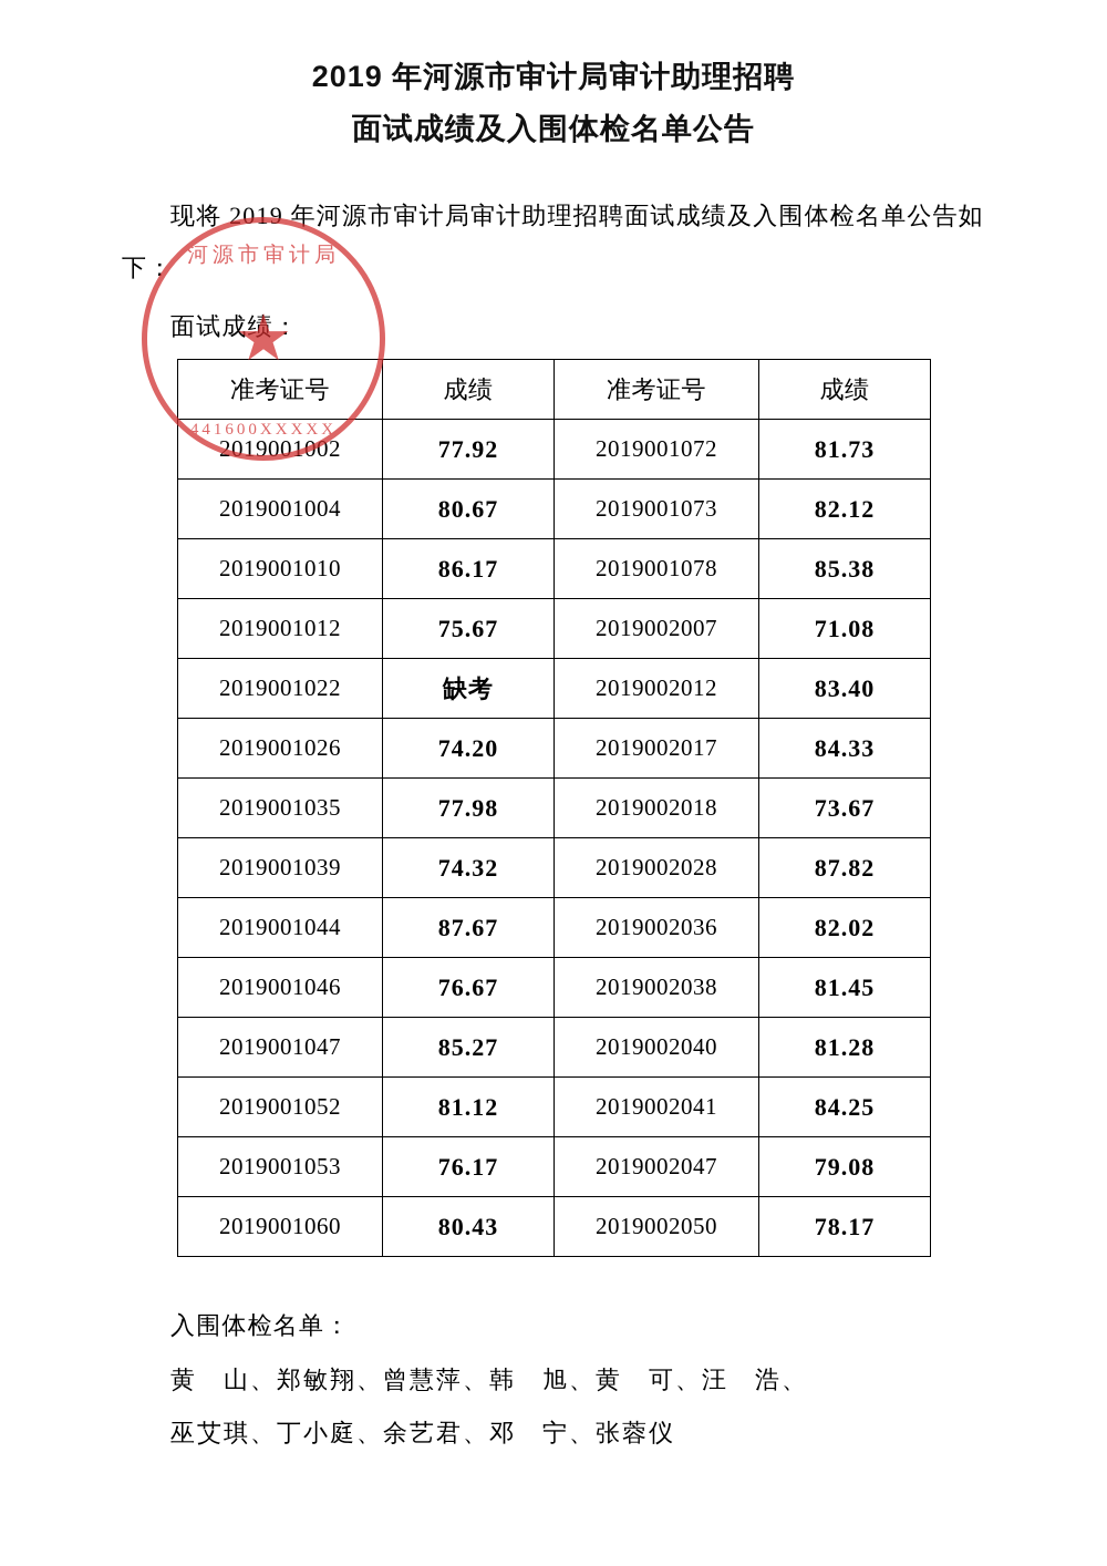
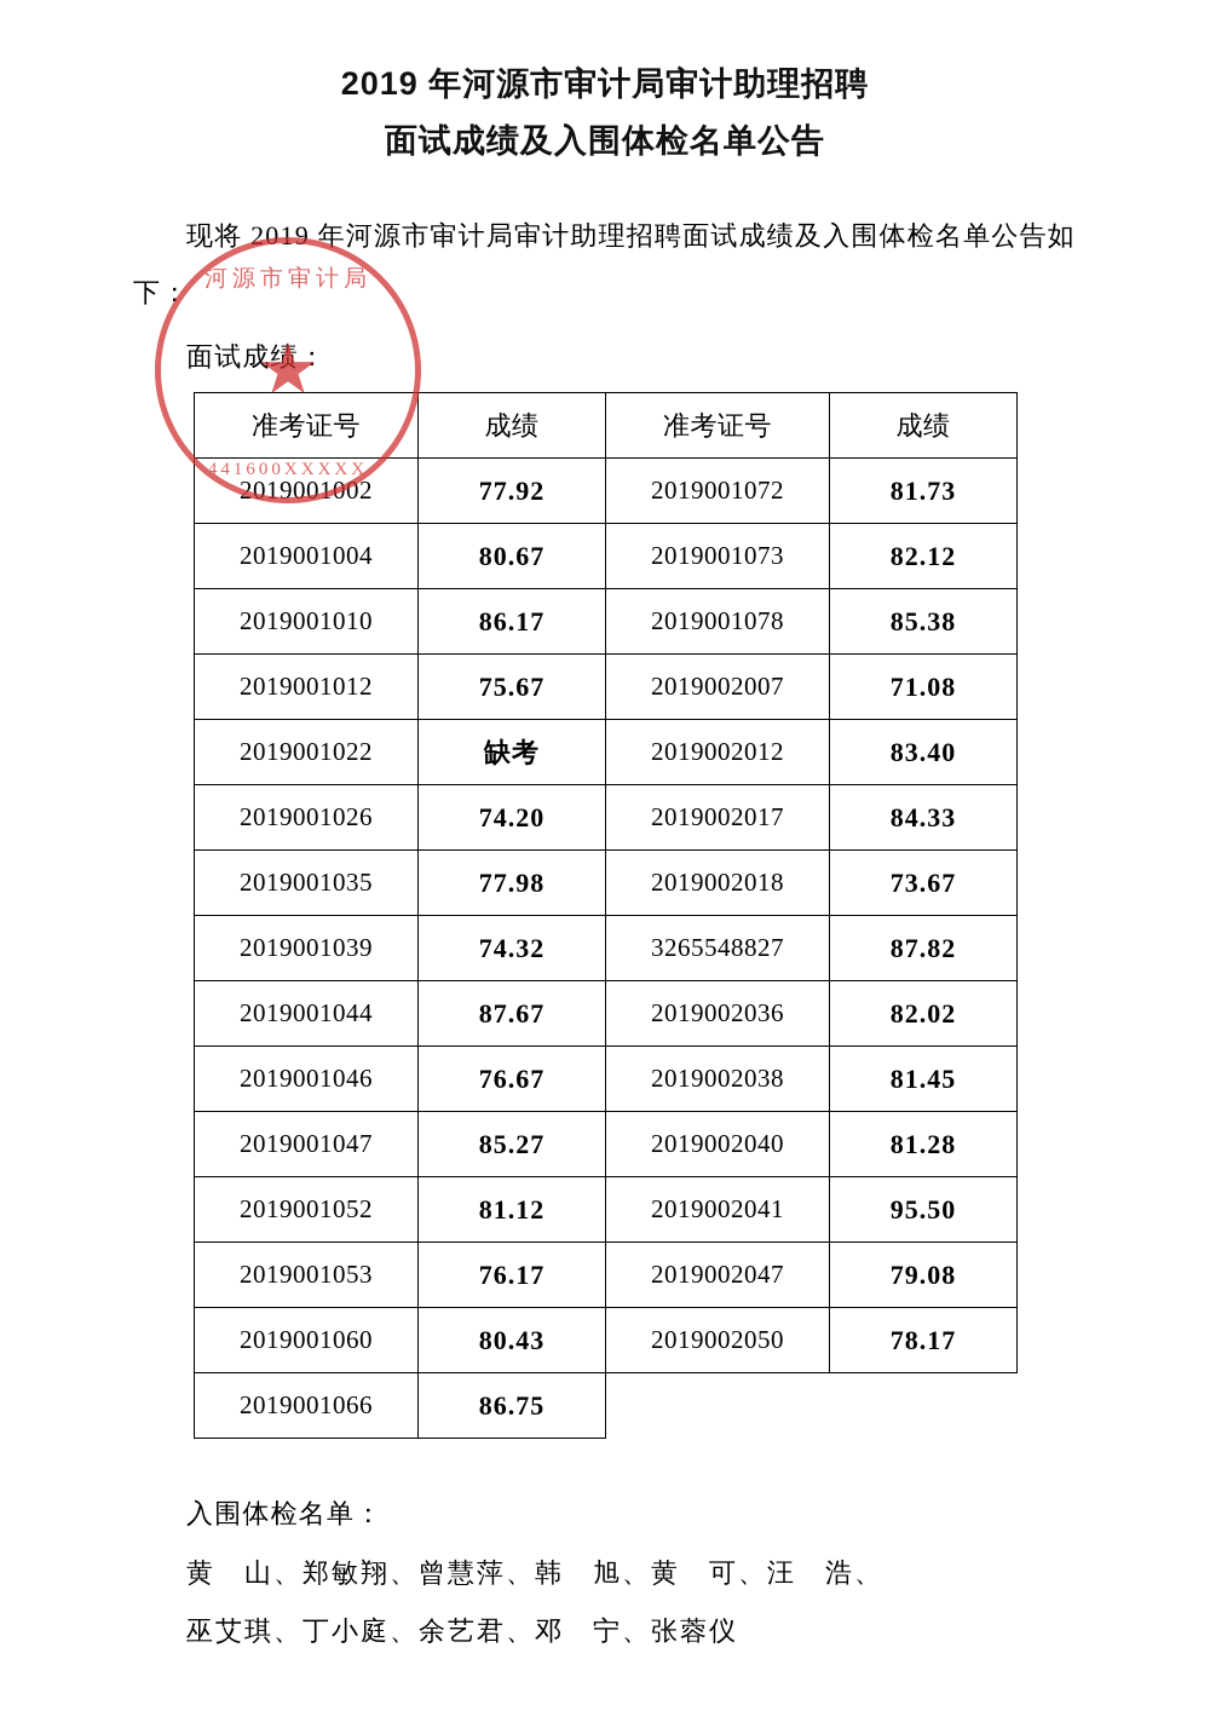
  2019 年河源市审计局审计助理招聘
  面试成绩及入围体检名单公告
  现将 2019 年河源市审计局审计助理招聘面试成绩及入围体检名单公告如下：
  面试成绩：
  河源市审计局
  ★
  441600XXXXX
  准考证号	成绩	准考证号	成绩
  2019001002	77.92	2019001072	81.73
  2019001004	80.67	2019001073	82.12
  2019001010	86.17	2019001078	85.38
  2019001012	75.67	2019002007	71.08
  2019001022	缺考	2019002012	83.40
  2019001026	74.20	2019002017	84.33
  2019001035	77.98	2019002018	73.67
- 2019001039	74.32	2019002028	87.82
+ 2019001039	74.32	3265548827	87.82
  2019001044	87.67	2019002036	82.02
  2019001046	76.67	2019002038	81.45
  2019001047	85.27	2019002040	81.28
- 2019001052	81.12	2019002041	84.25
+ 2019001052	81.12	2019002041	95.50
  2019001053	76.17	2019002047	79.08
  2019001060	80.43	2019002050	78.17
+ 2019001066	86.75
  入围体检名单：
  黄 山、郑敏翔、曾慧萍、韩 旭、黄 可、汪 浩、
  巫艾琪、丁小庭、余艺君、邓 宁、张蓉仪
